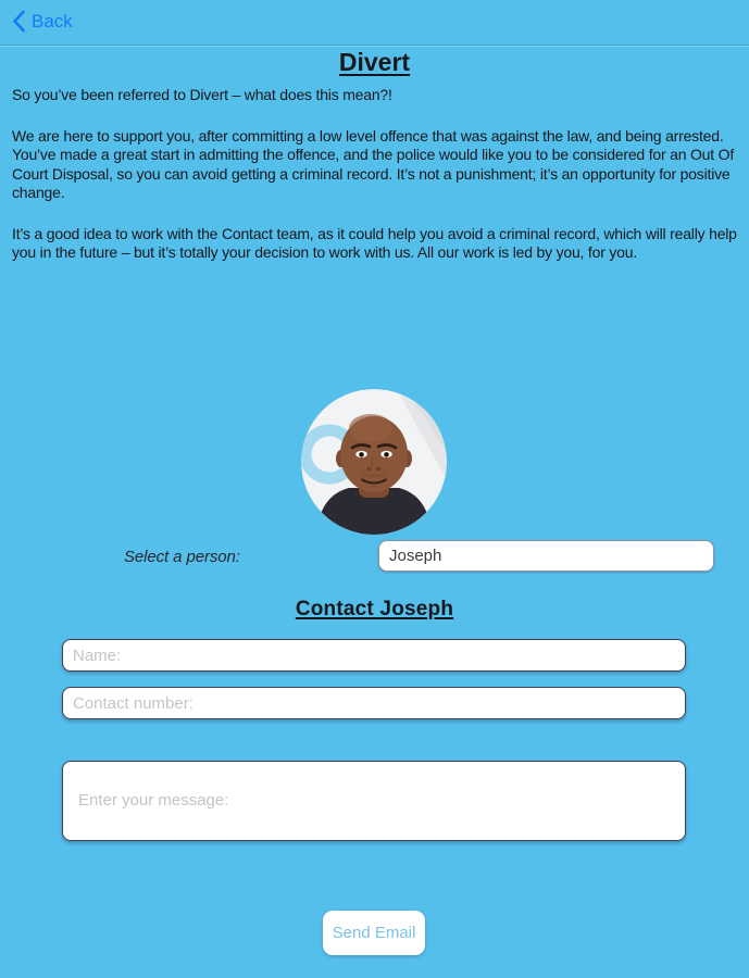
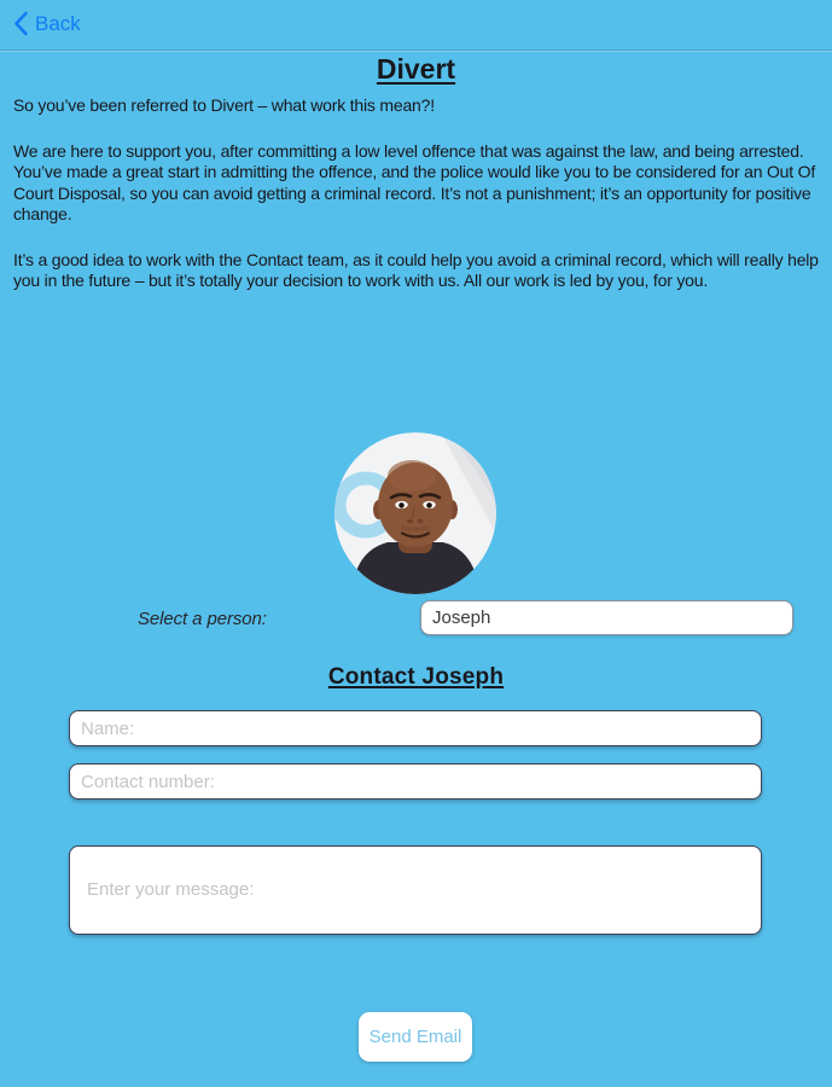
  Back
  Divert
- So you’ve been referred to Divert – what does this mean?!
+ So you’ve been referred to Divert – what work this mean?!
  We are here to support you, after committing a low level offence that was against the law, and being arrested. You’ve made a great start in admitting the offence, and the police would like you to be considered for an Out Of Court Disposal, so you can avoid getting a criminal record. It’s not a punishment; it’s an opportunity for positive change.
  It’s a good idea to work with the Contact team, as it could help you avoid a criminal record, which will really help you in the future – but it’s totally your decision to work with us. All our work is led by you, for you.
  Select a person:
  Joseph
  Contact Joseph
  Name:
  Contact number:
  Enter your message:
  Send Email
